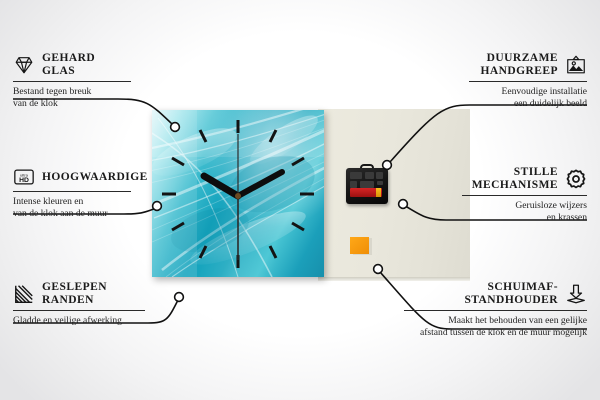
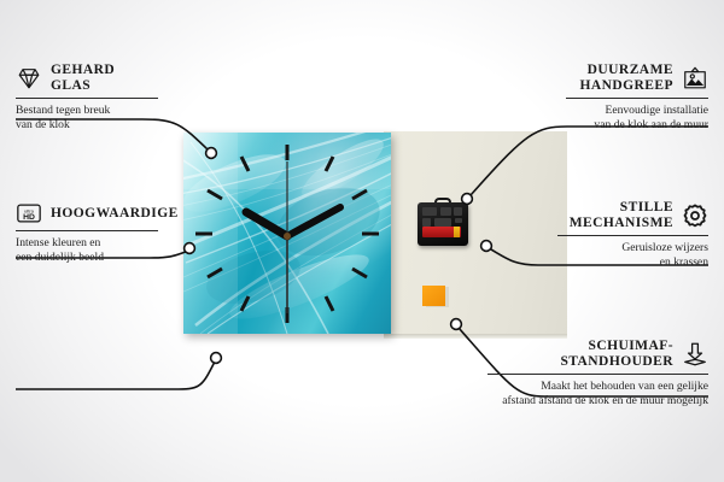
  GEHARD
  GLAS
  Bestand tegen breuk
  van de klok
  HOOGWAARDIGE
  Intense kleuren en
- van de klok aan de muur
+ een duidelijk beeld
- GESLEPEN
- RANDEN
- Gladde en veilige afwerking
  DUURZAME
  HANDGREEP
  Eenvoudige installatie
- een duidelijk beeld
+ van de klok aan de muur
  STILLE
  MECHANISME
  Geruisloze wijzers
  en krassen
  SCHUIMAF-
  STANDHOUDER
  Maakt het behouden van een gelijke
- afstand tussen de klok en de muur mogelijk
+ afstand afstand de klok en de muur mogelijk
